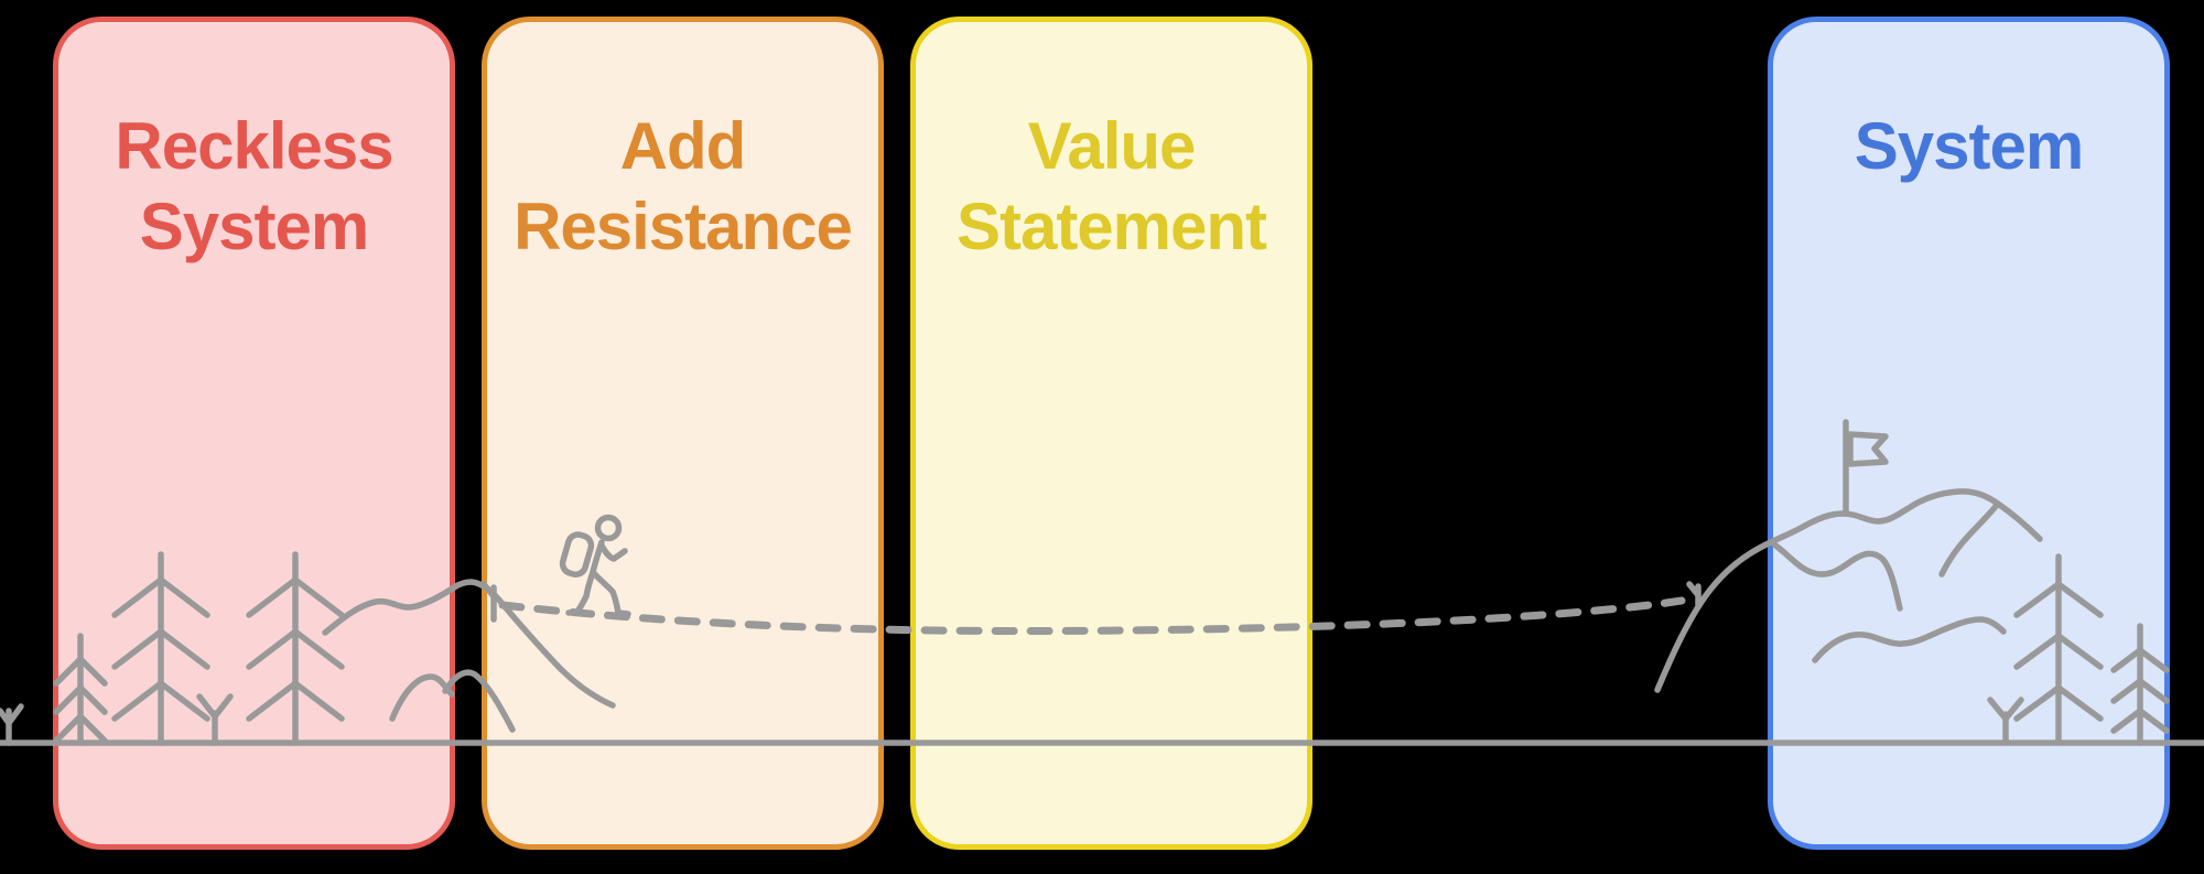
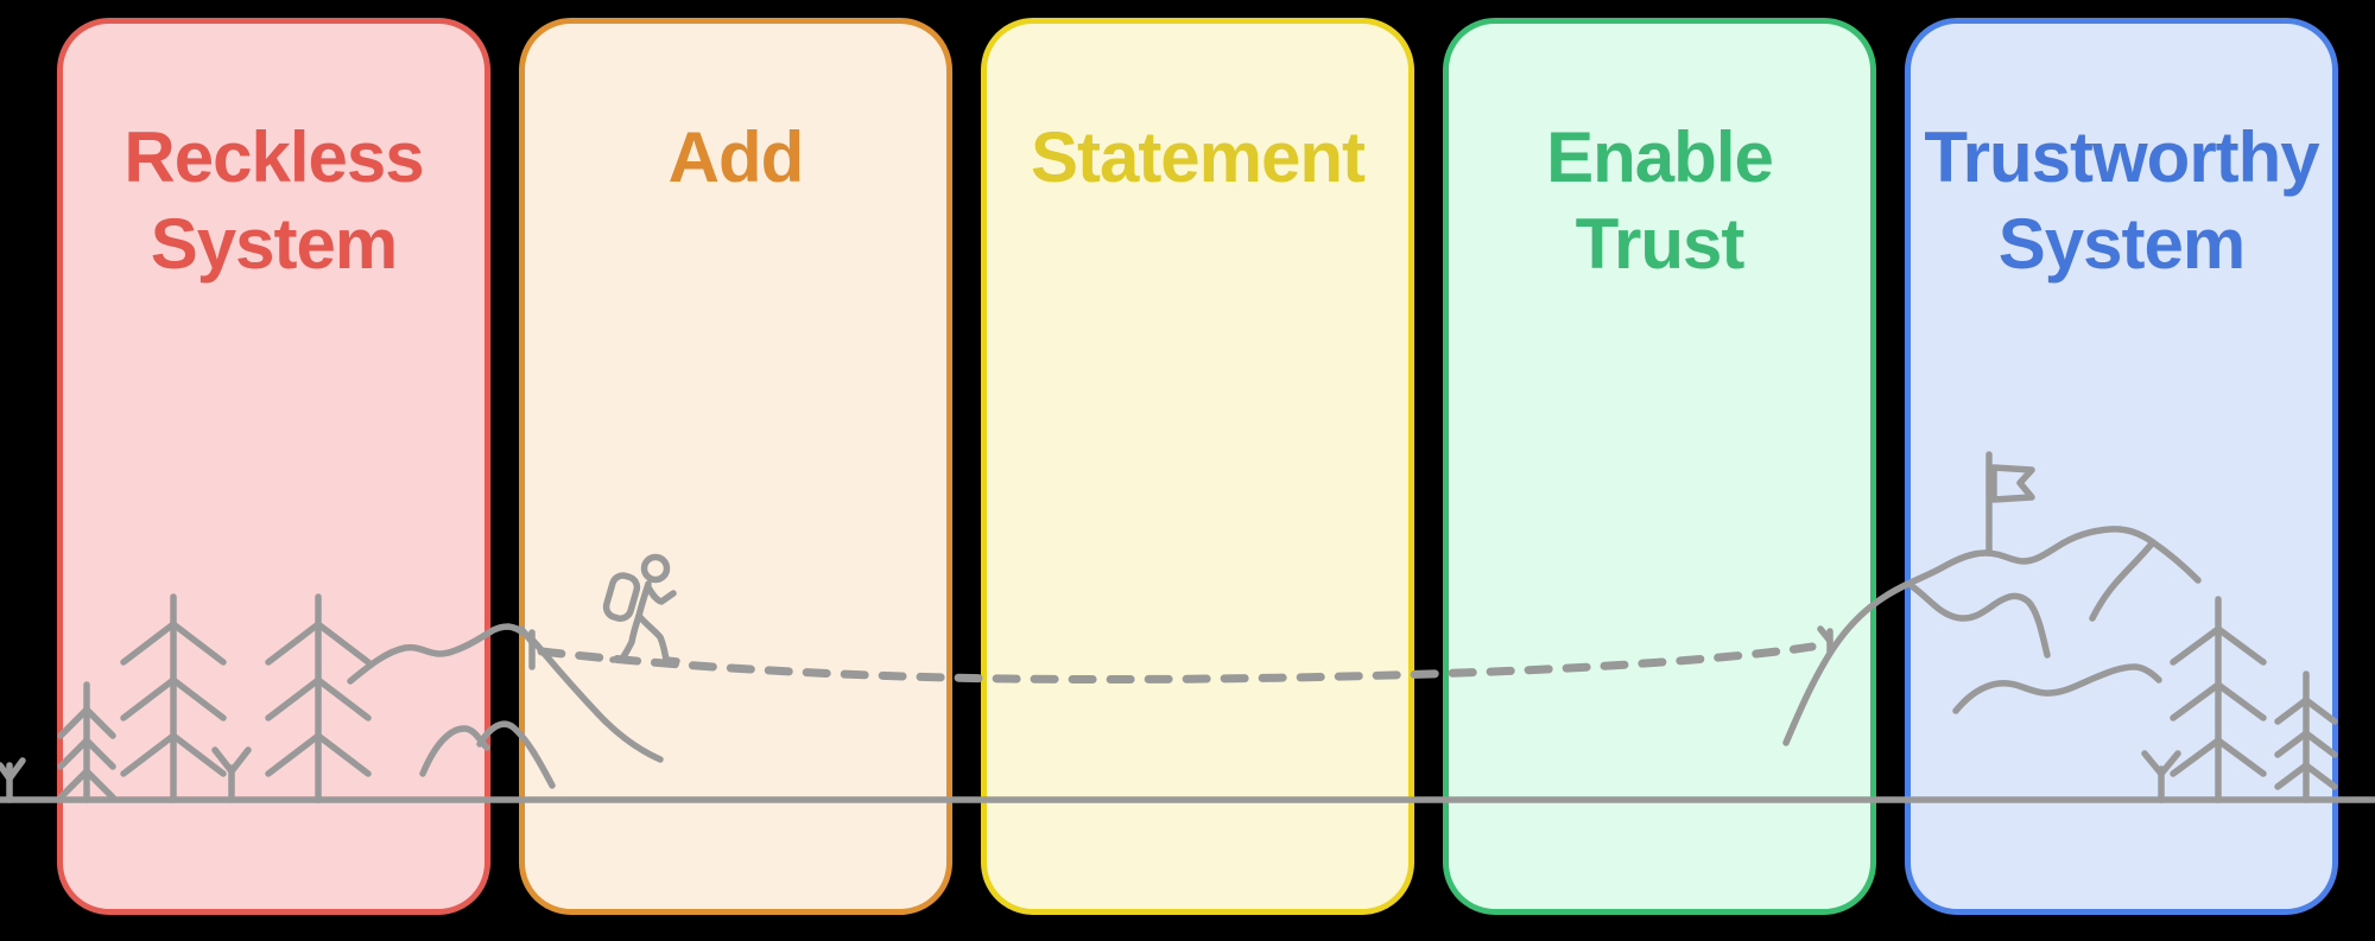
  Reckless
  System
  Add
- Resistance
- Value
  Statement
+ Enable
+ Trust
+ Trustworthy
  System
